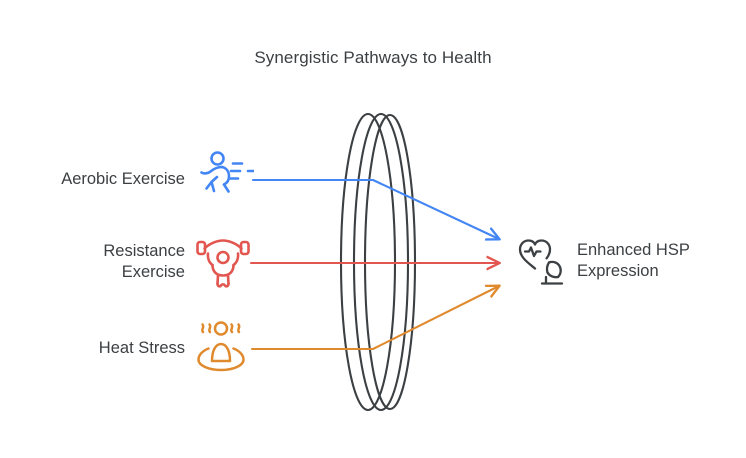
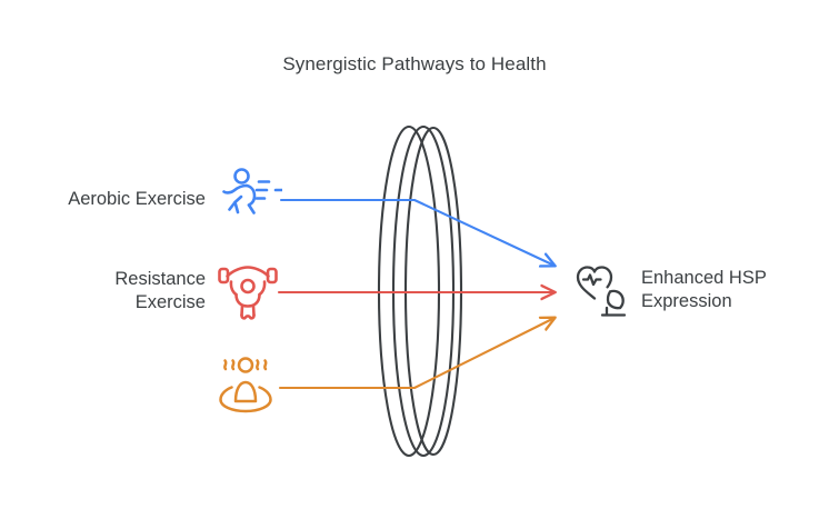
  Synergistic Pathways to Health
  Aerobic Exercise
  Resistance
  Exercise
- Heat Stress
  Enhanced HSP
  Expression
